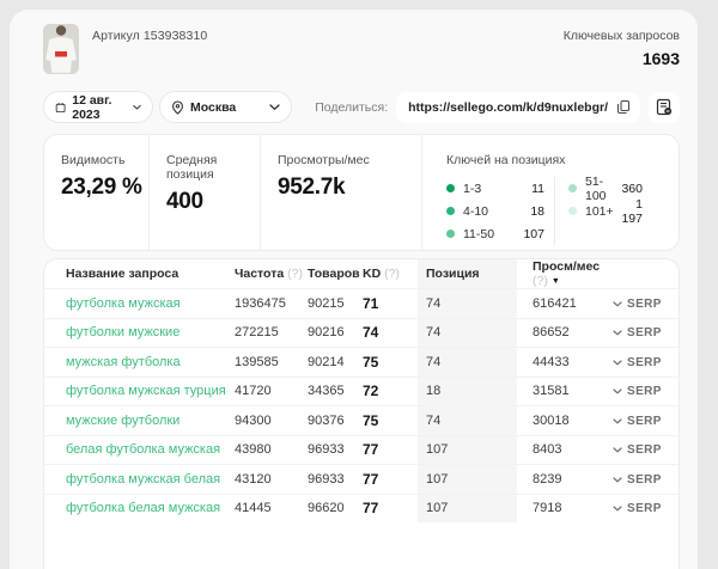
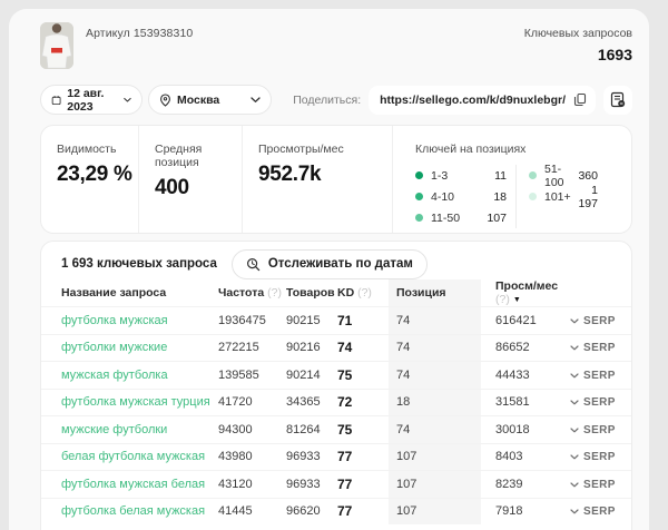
  Артикул 153938310
  Ключевых запросов
  1693
  12 авг. 2023
  Москва
  Поделиться:
  https://sellego.com/k/d9nuxlebgr/
  Видимость
  23,29 %
  Средняя позиция
  400
  Просмотры/мес
  952.7k
  Ключей на позициях
  1-3
  11
  4-10
  18
  11-50
  107
  51-100
  360
  101+
  1 197
+ 1 693 ключевых запроса
+ Отслеживать по датам
  Название запроса
  Частота (?)
  Товаров
  KD (?)
  Позиция
  Просм/мес (?)
  футболка мужская
  1936475
  90215
  71
  74
  616421
  SERP
  футболки мужские
  272215
  90216
  74
  74
  86652
  SERP
  мужская футболка
  139585
  90214
  75
  74
  44433
  SERP
  футболка мужская турция
  41720
  34365
  72
  18
  31581
  SERP
  мужские футболки
  94300
- 90376
+ 81264
  75
  74
  30018
  SERP
  белая футболка мужская
  43980
  96933
  77
  107
  8403
  SERP
  футболка мужская белая
  43120
  96933
  77
  107
  8239
  SERP
  футболка белая мужская
  41445
  96620
  77
  107
  7918
  SERP
